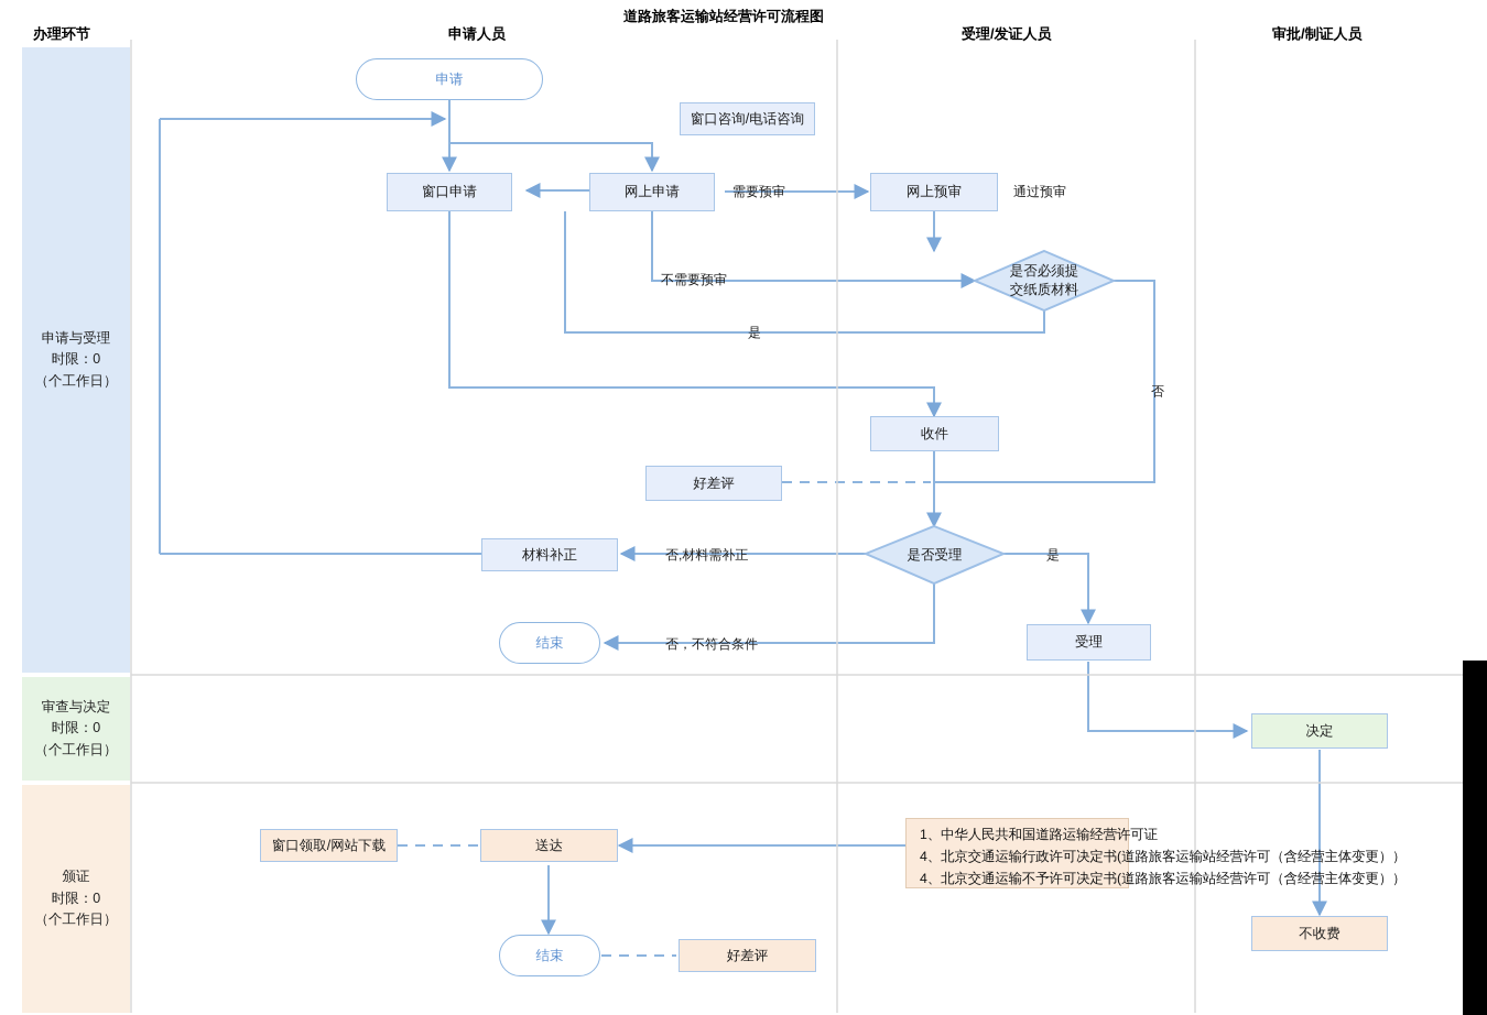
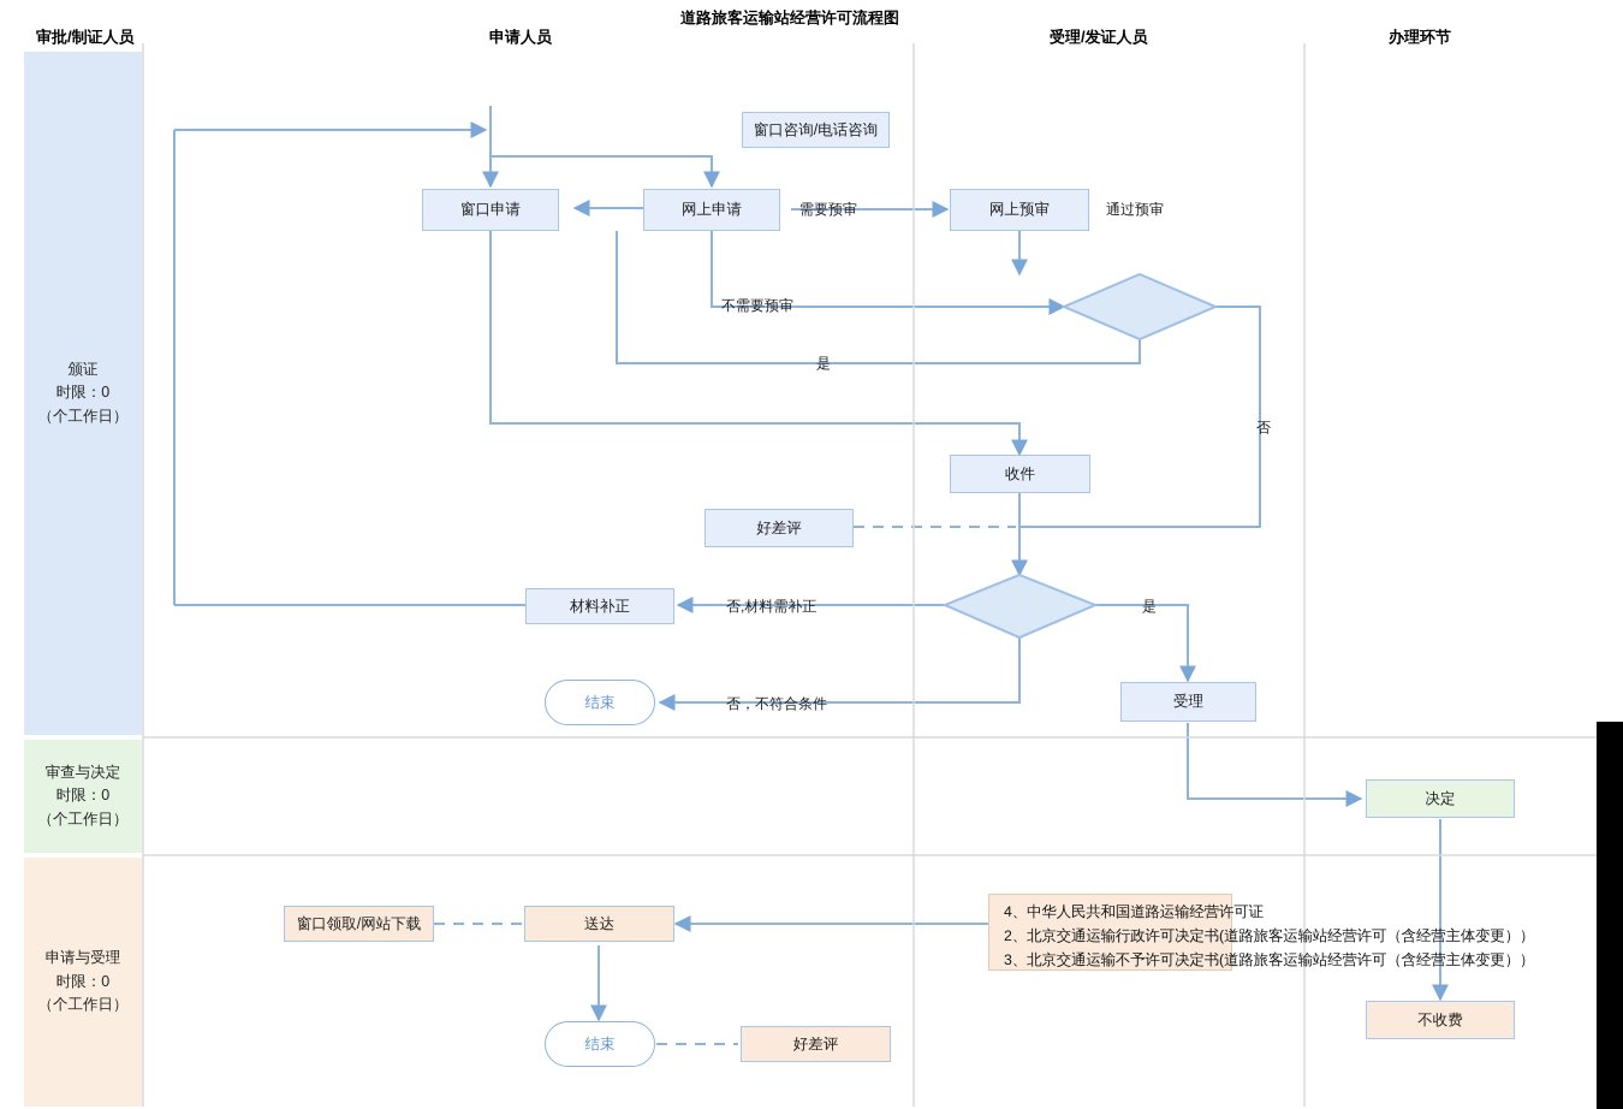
  道路旅客运输站经营许可流程图
- 办理环节
+ 审批/制证人员
  申请人员
  受理/发证人员
- 审批/制证人员
+ 办理环节
- 申请与受理
+ 颁证
  时限：0
  （个工作日）
  审查与决定
  时限：0
  （个工作日）
- 颁证
+ 申请与受理
  时限：0
  （个工作日）
- 申请
  窗口咨询/电话咨询
  窗口申请
  网上申请
  网上预审
- 是否必须提
- 交纸质材料
  收件
  好差评
- 是否受理
  材料补正
  结束
  受理
  决定
  不收费
  窗口领取/网站下载
  送达
  结束
  好差评
- 1、中华人民共和国道路运输经营许可证
+ 4、中华人民共和国道路运输经营许可证
- 4、北京交通运输行政许可决定书(道路旅客运输站经营许可（含经营主体变更））
+ 2、北京交通运输行政许可决定书(道路旅客运输站经营许可（含经营主体变更））
- 4、北京交通运输不予许可决定书(道路旅客运输站经营许可（含经营主体变更））
+ 3、北京交通运输不予许可决定书(道路旅客运输站经营许可（含经营主体变更））
  需要预审
  通过预审
  不需要预审
  是
  否,材料需补正
  是
  否，不符合条件
